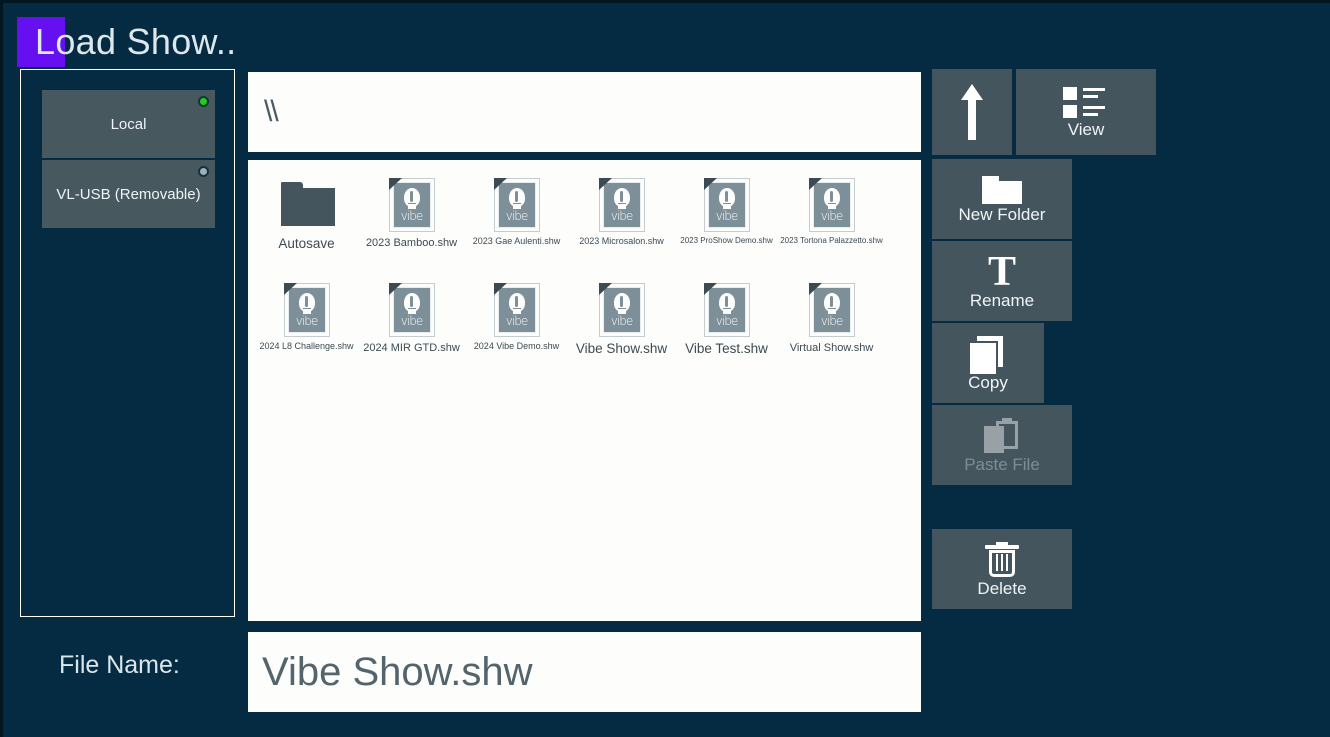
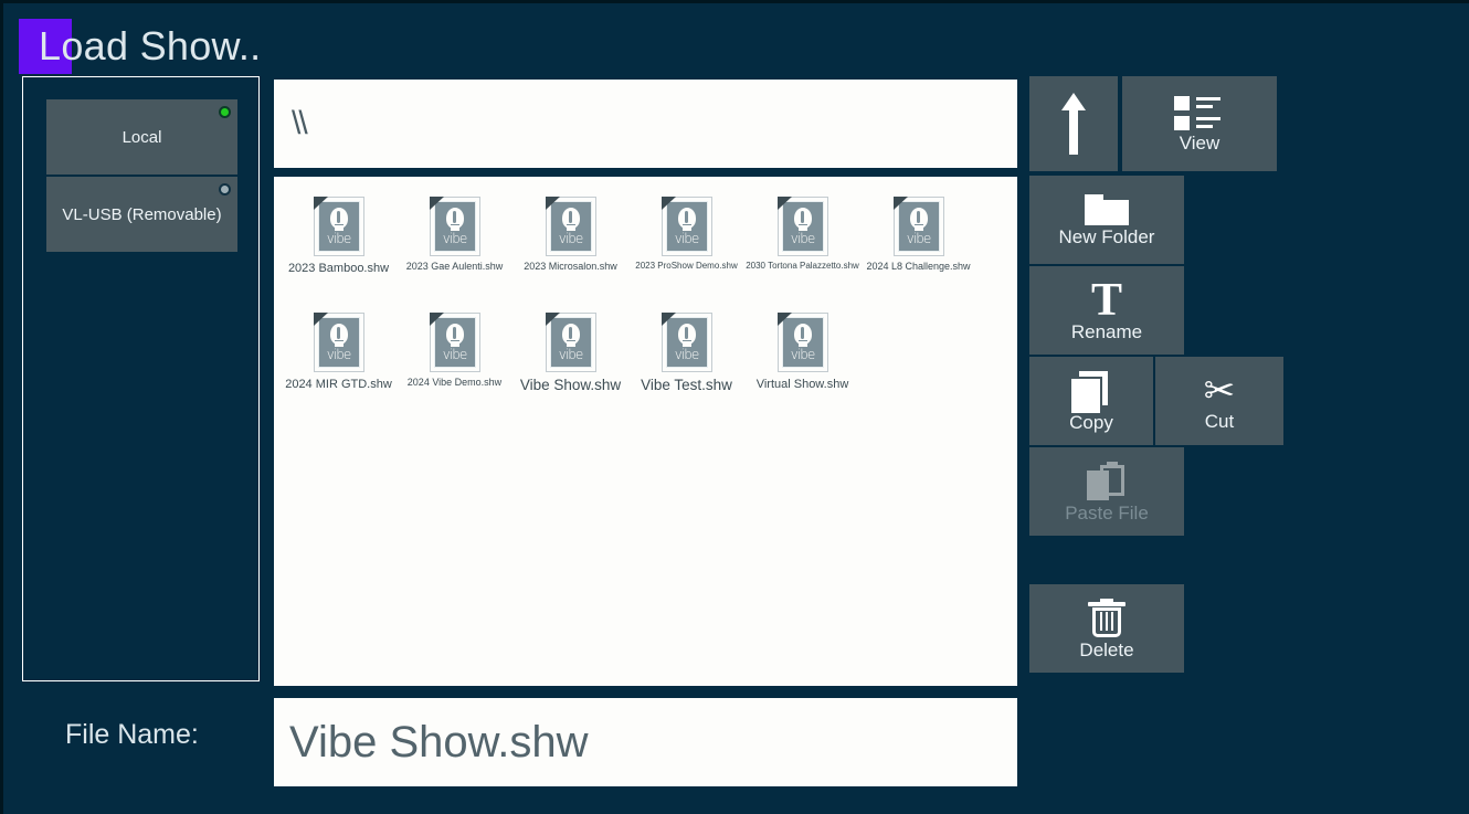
  Load Show..
  Local
  VL-USB (Removable)
  \\
- Autosave
  vibe
  2023 Bamboo.shw
  vibe
  2023 Gae Aulenti.shw
  vibe
  2023 Microsalon.shw
  vibe
  2023 ProShow Demo.shw
  vibe
- 2023 Tortona Palazzetto.shw
+ 2030 Tortona Palazzetto.shw
  vibe
  2024 L8 Challenge.shw
  vibe
  2024 MIR GTD.shw
  vibe
  2024 Vibe Demo.shw
  vibe
  Vibe Show.shw
  vibe
  Vibe Test.shw
  vibe
  Virtual Show.shw
  File Name:
  Vibe Show.shw
  View
  New Folder
  T
  Rename
  Copy
+ ✂
+ Cut
  Paste File
  Delete
